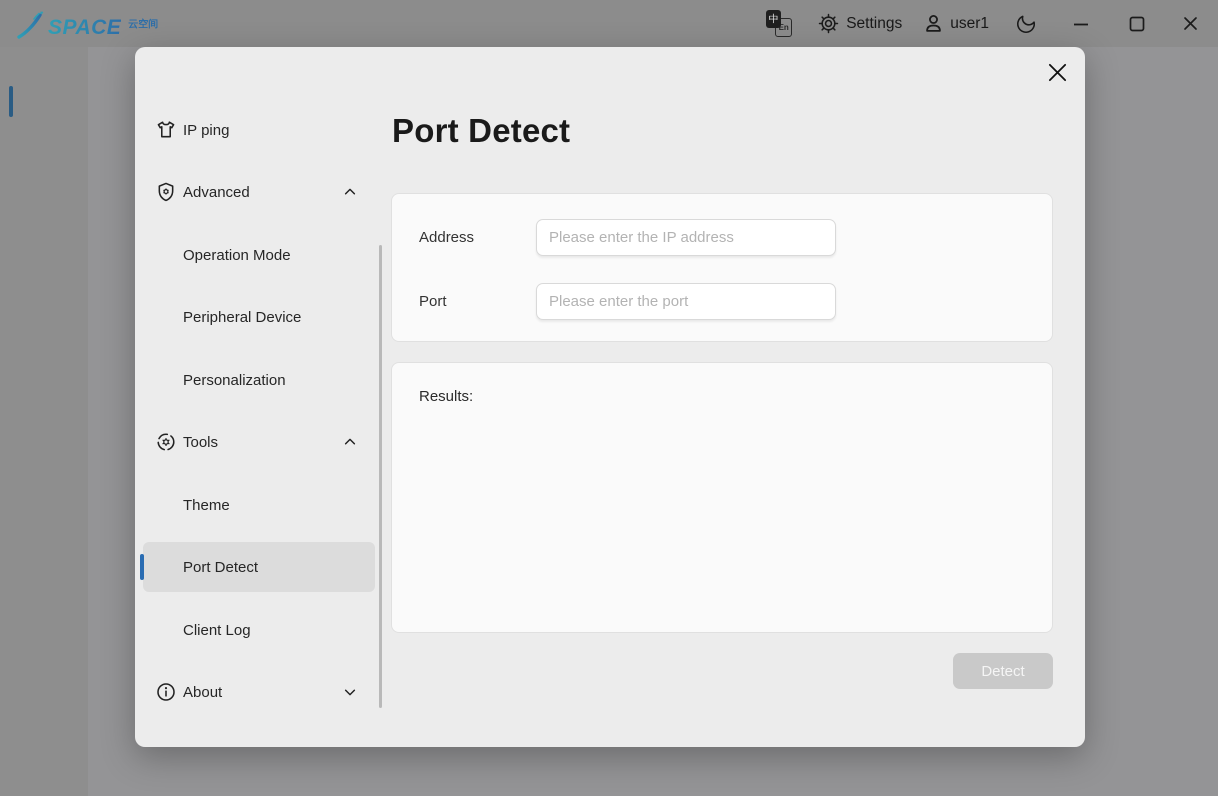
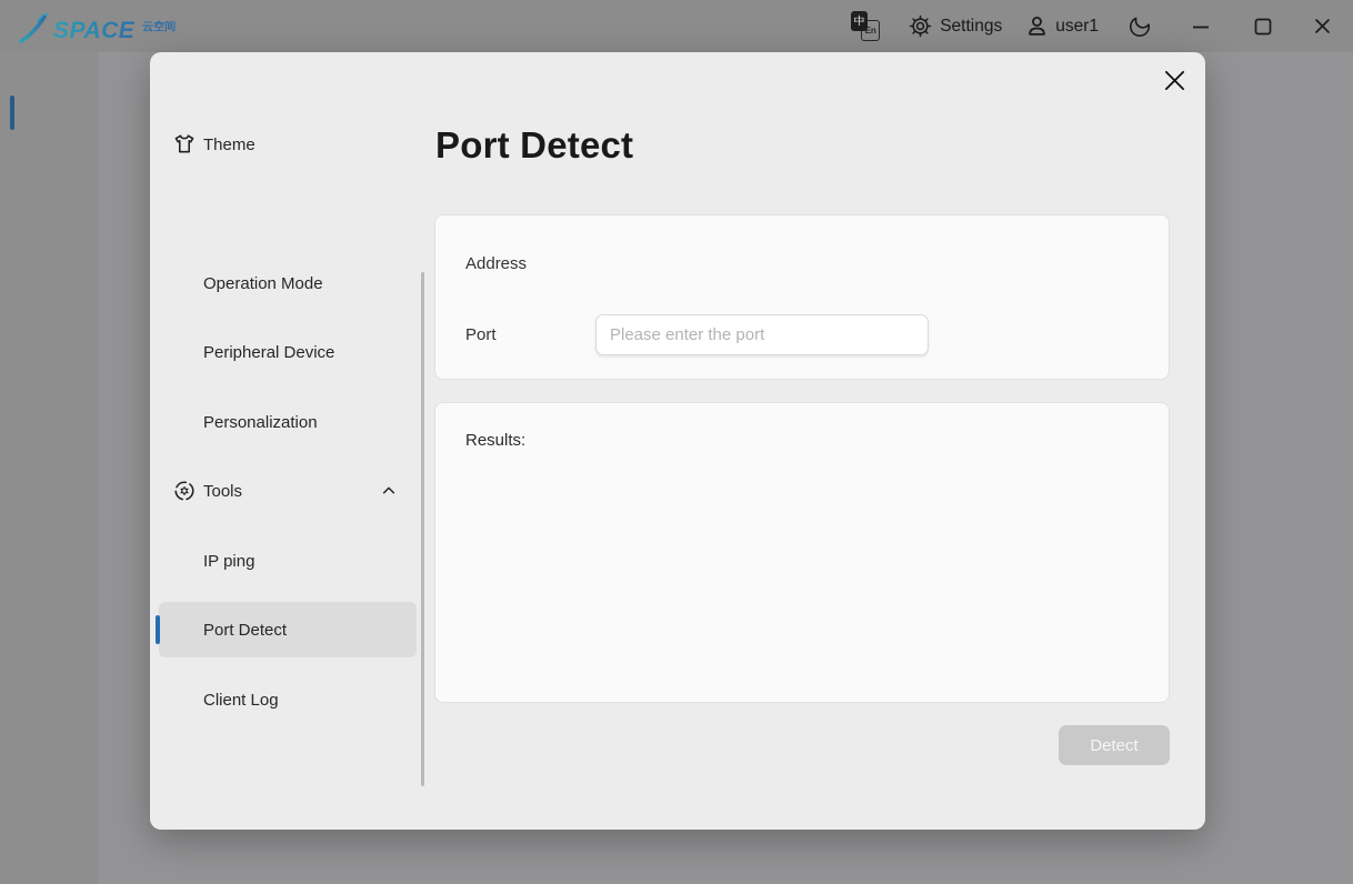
  SPACE
  云空间
  En
  中
  Settings
  user1
- IP ping
+ Theme
- Advanced
  Operation Mode
  Peripheral Device
  Personalization
  Tools
- Theme
+ IP ping
  Port Detect
  Client Log
- About
  Port Detect
  Address
- Please enter the IP address
  Port
  Please enter the port
  Results:
  Detect
